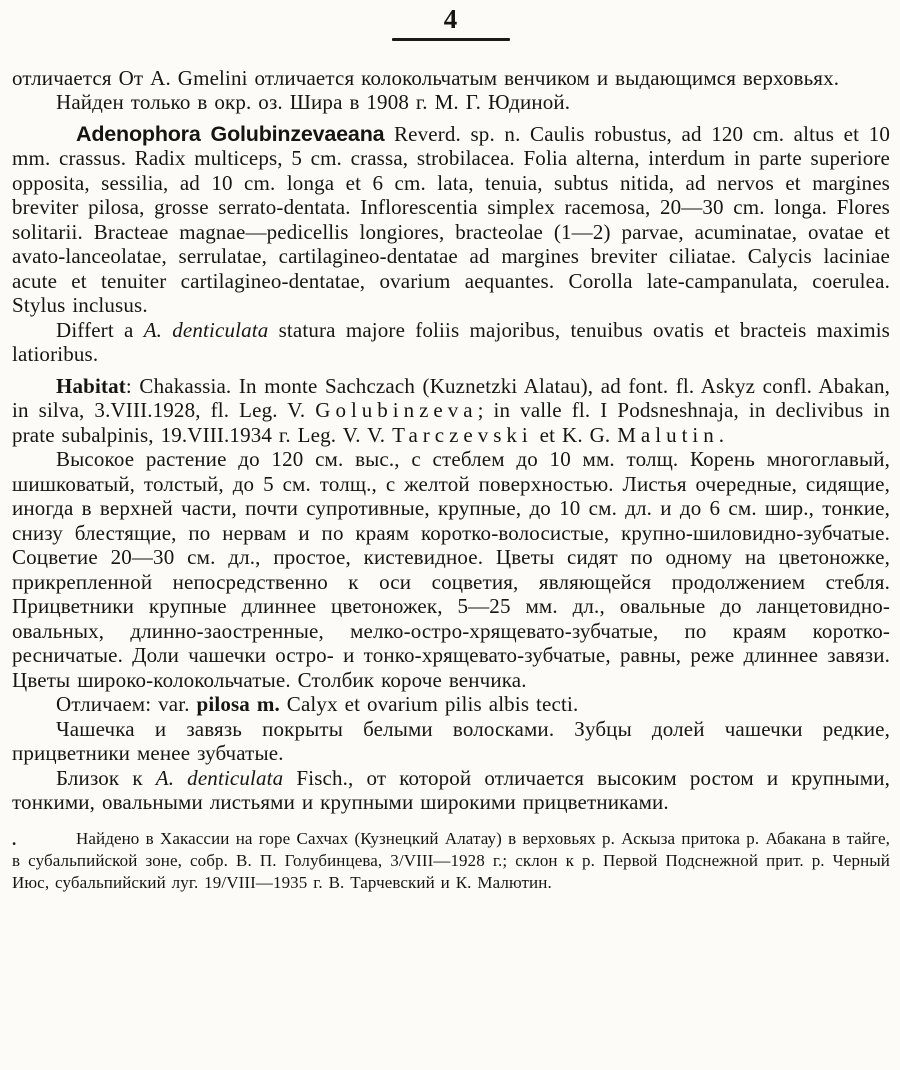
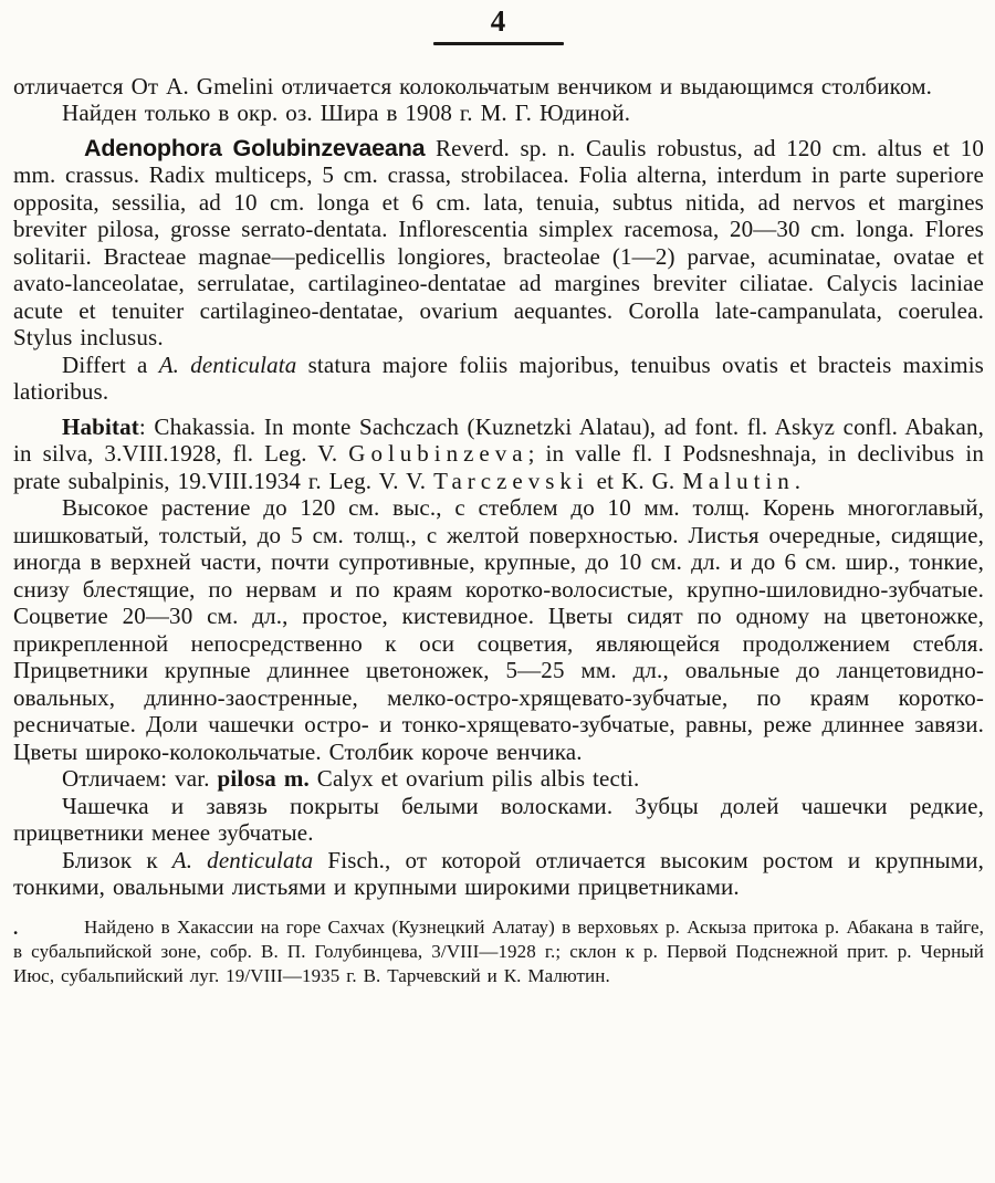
  4
- отличается От А. Gmelini отличается колокольчатым венчиком и выдающимся верховьях.
+ отличается От А. Gmelini отличается колокольчатым венчиком и выдающимся столбиком.
  Найден только в окр. оз. Шира в 1908 г. М. Г. Юдиной.
  Adenophora Golubinzevaeana Reverd. sp. n. Caulis robustus, ad 120 cm. altus et 10 mm. crassus. Radix multiceps, 5 cm. crassa, strobilacea. Folia alterna, interdum in parte superiore opposita, sessilia, ad 10 cm. longa et 6 cm. lata, tenuia, subtus nitida, ad nervos et margines breviter pilosa, grosse serrato-dentata. Inflorescentia simplex racemosa, 20—30 cm. longa. Flores solitarii. Bracteae magnae—pedicellis longiores, bracteolae (1—2) parvae, acuminatae, ovatae et avato-lanceolatae, serrulatae, cartilagineo-dentatae ad margines breviter ciliatae. Calycis laciniae acute et tenuiter cartilagineo-dentatae, ovarium aequantes. Corolla late-campanulata, coerulea. Stylus inclusus.
  Differt a A. denticulata statura majore foliis majoribus, tenuibus ovatis et bracteis maximis latioribus.
  Habitat: Chakassia. In monte Sachczach (Kuznetzki Alatau), ad font. fl. Askyz confl. Abakan, in silva, 3.VIII.1928, fl. Leg. V. Golubinzeva; in valle fl. I Podsneshnaja, in declivibus in prate subalpinis, 19.VIII.1934 г. Leg. V. V. Tarczevski et K. G. Malutin.
  Высокое растение до 120 см. выс., с стеблем до 10 мм. толщ. Корень многоглавый, шишковатый, толстый, до 5 см. толщ., с желтой поверхностью. Листья очередные, сидящие, иногда в верхней части, почти супротивные, крупные, до 10 см. дл. и до 6 см. шир., тонкие, снизу блестящие, по нервам и по краям коротко-волосистые, крупно-шиловидно-зубчатые. Соцветие 20—30 см. дл., простое, кистевидное. Цветы сидят по одному на цветоножке, прикрепленной непосредственно к оси соцветия, являющейся продолжением стебля. Прицветники крупные длиннее цветоножек, 5—25 мм. дл., овальные до ланцетовидно-овальных, длинно-заостренные, мелко-остро-хрящевато-зубчатые, по краям коротко-ресничатые. Доли чашечки остро- и тонко-хрящевато-зубчатые, равны, реже длиннее завязи. Цветы широко-колокольчатые. Столбик короче венчика.
  Отличаем: var. pilosa m. Calyx et ovarium pilis albis tecti.
  Чашечка и завязь покрыты белыми волосками. Зубцы долей чашечки редкие, прицветники менее зубчатые.
  Близок к A. denticulata Fisch., от которой отличается высоким ростом и крупными, тонкими, овальными листьями и крупными широкими прицветниками.
  .
  Найдено в Хакассии на горе Сахчах (Кузнецкий Алатау) в верховьях р. Аскыза притока р. Абакана в тайге, в субальпийской зоне, собр. В. П. Голубинцева, 3/VIII—1928 г.; склон к р. Первой Подснежной прит. р. Черный Июс, субальпийский луг. 19/VIII—1935 г. В. Тарчевский и К. Малютин.
